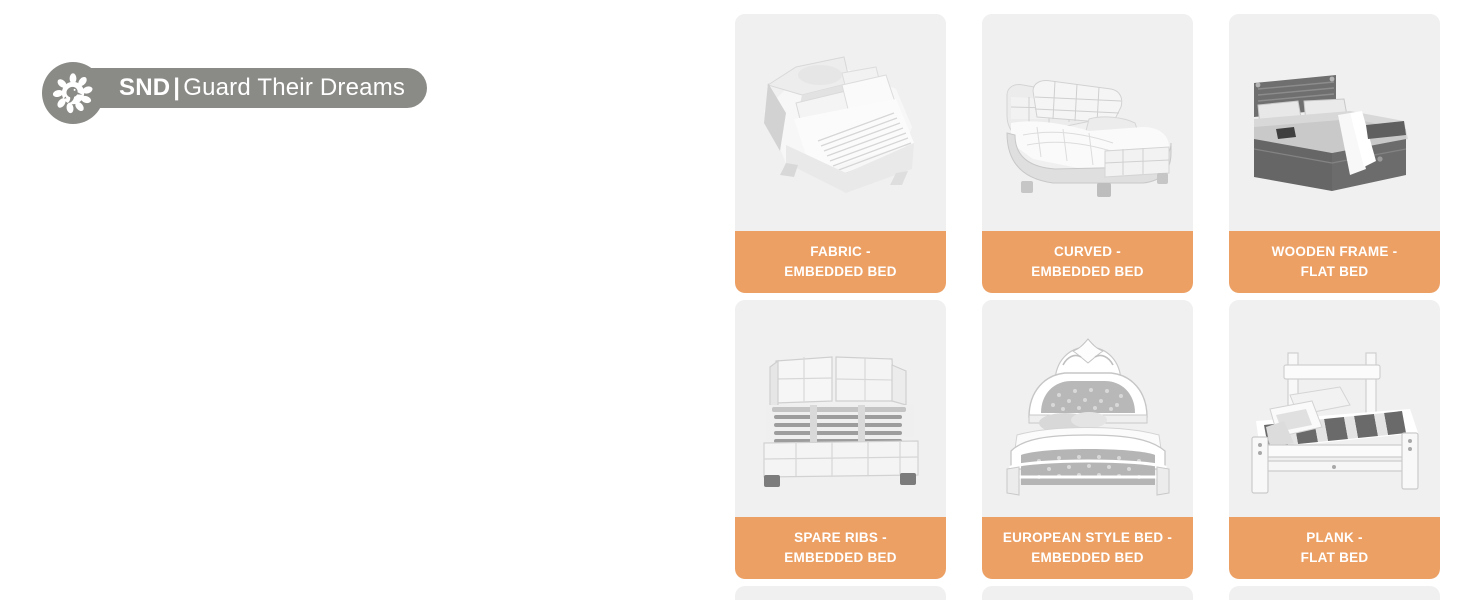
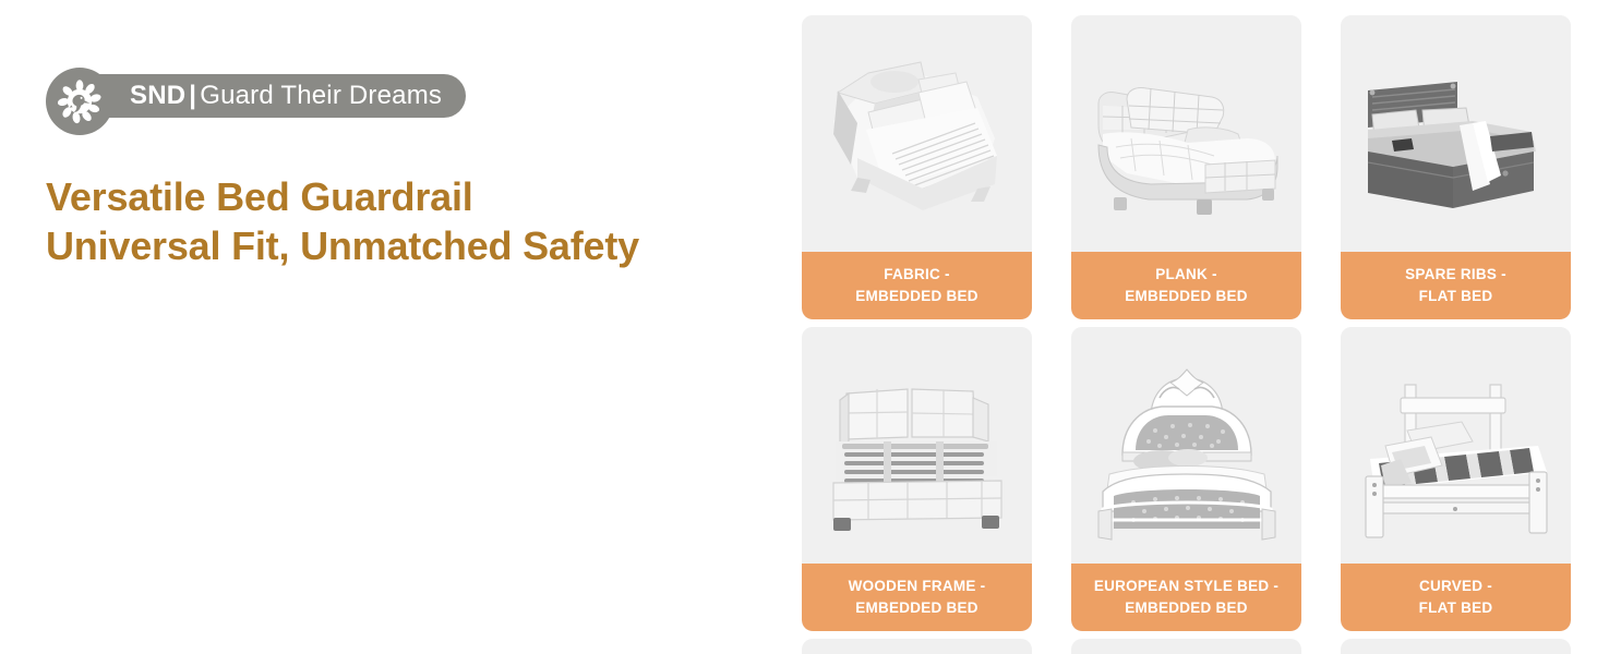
  SND|Guard Their Dreams
+ Versatile Bed Guardrail
+ Universal Fit, Unmatched Safety
  FABRIC -
  EMBEDDED BED
- CURVED -
+ PLANK -
  EMBEDDED BED
- WOODEN FRAME -
+ SPARE RIBS -
  FLAT BED
- SPARE RIBS -
+ WOODEN FRAME -
  EMBEDDED BED
  EUROPEAN STYLE BED -
  EMBEDDED BED
- PLANK -
+ CURVED -
  FLAT BED
